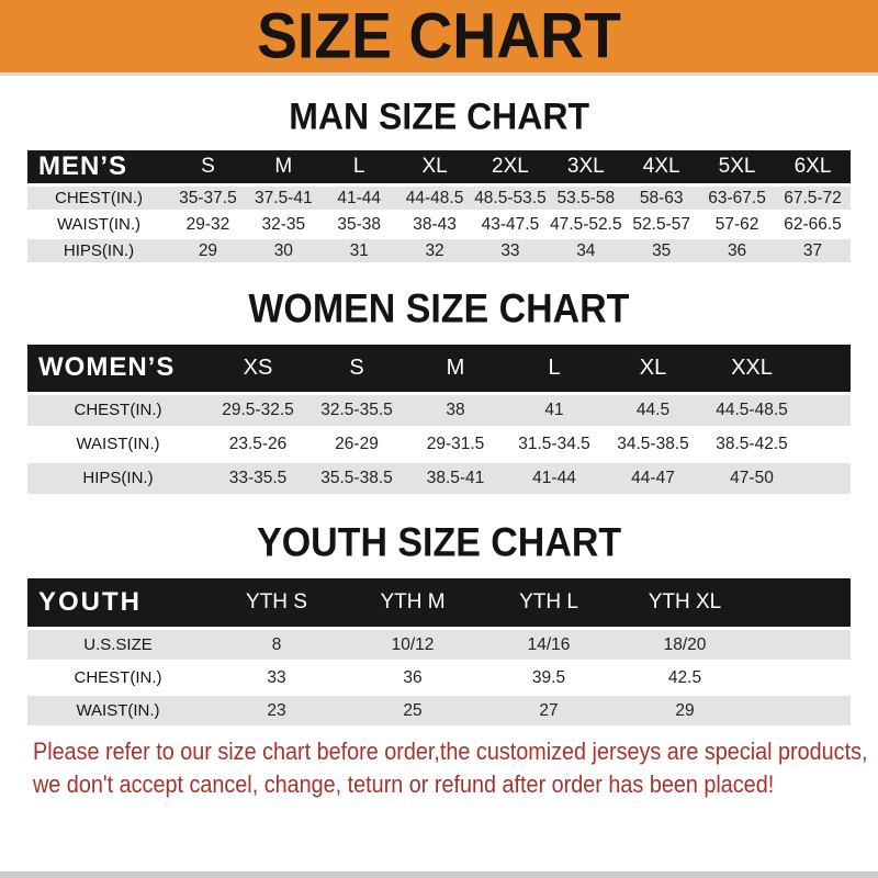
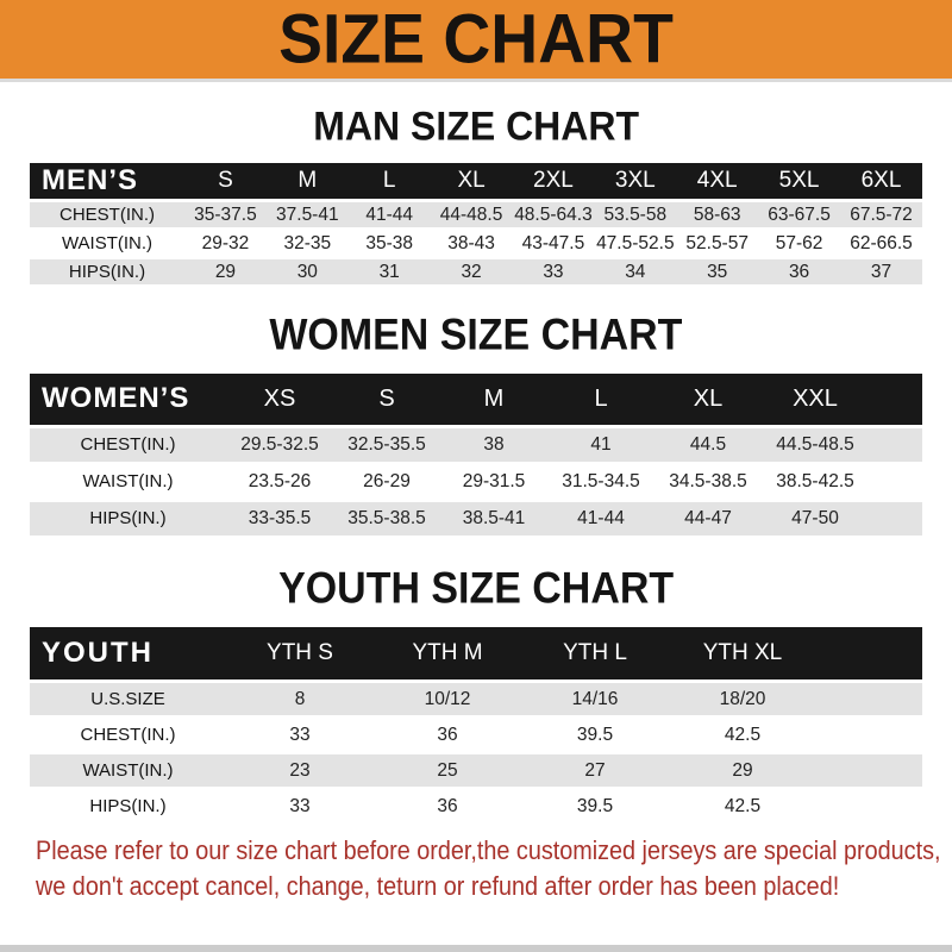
  SIZE CHART
  MAN SIZE CHART
  MEN’S	S	M	L	XL	2XL	3XL	4XL	5XL	6XL
- CHEST(IN.)	35-37.5	37.5-41	41-44	44-48.5	48.5-53.5	53.5-58	58-63	63-67.5	67.5-72
+ CHEST(IN.)	35-37.5	37.5-41	41-44	44-48.5	48.5-64.3	53.5-58	58-63	63-67.5	67.5-72
  WAIST(IN.)	29-32	32-35	35-38	38-43	43-47.5	47.5-52.5	52.5-57	57-62	62-66.5
  HIPS(IN.)	29	30	31	32	33	34	35	36	37
  WOMEN SIZE CHART
  WOMEN’S	XS	S	M	L	XL	XXL
  CHEST(IN.)	29.5-32.5	32.5-35.5	38	41	44.5	44.5-48.5
  WAIST(IN.)	23.5-26	26-29	29-31.5	31.5-34.5	34.5-38.5	38.5-42.5
  HIPS(IN.)	33-35.5	35.5-38.5	38.5-41	41-44	44-47	47-50
  YOUTH SIZE CHART
  YOUTH	YTH S	YTH M	YTH L	YTH XL
  U.S.SIZE	8	10/12	14/16	18/20
  CHEST(IN.)	33	36	39.5	42.5
  WAIST(IN.)	23	25	27	29
+ HIPS(IN.)	33	36	39.5	42.5
  Please refer to our size chart before order,the customized jerseys are special products,
  we don't accept cancel, change, teturn or refund after order has been placed!
